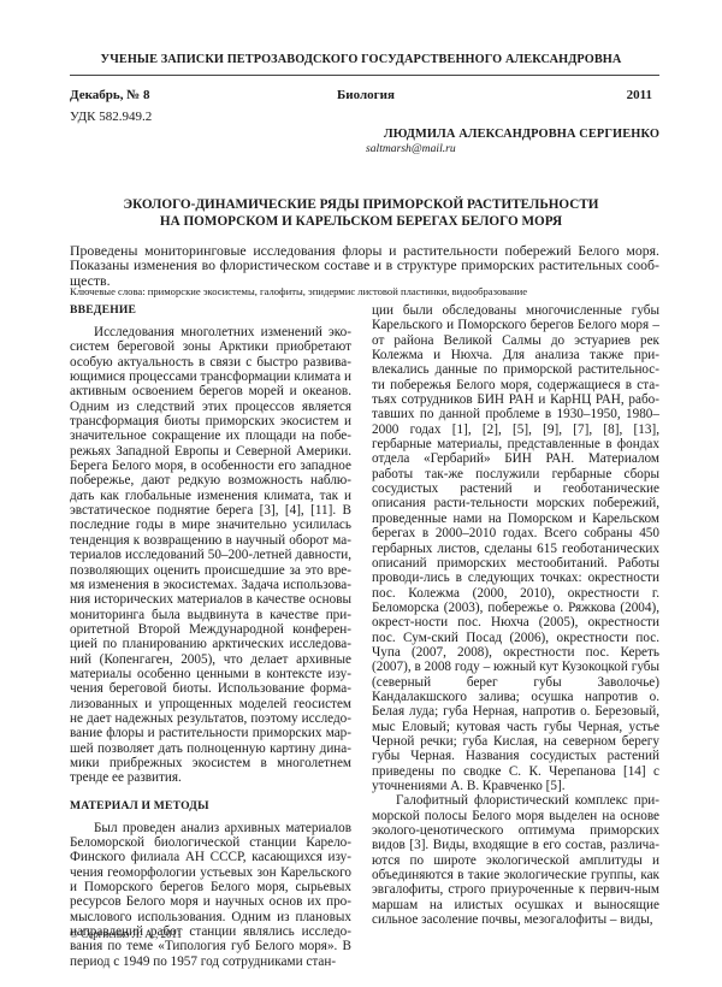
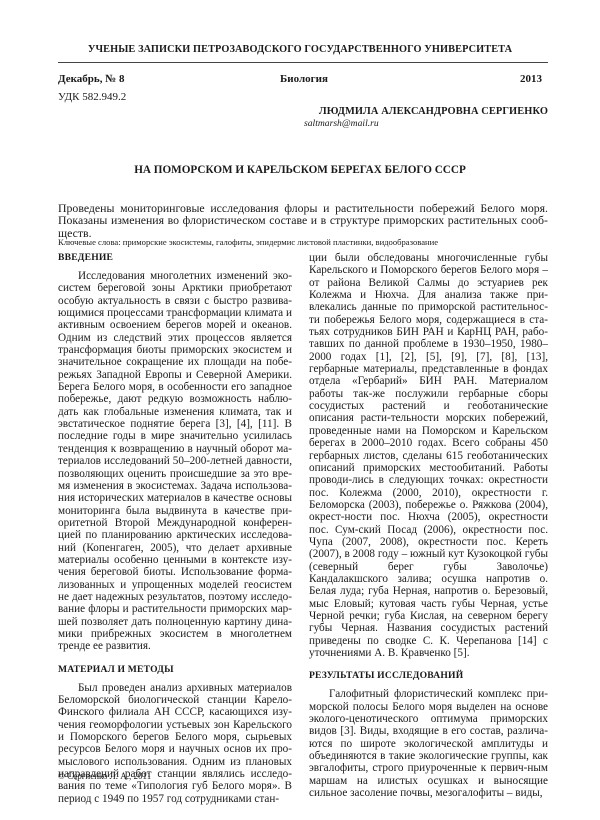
- УЧЕНЫЕ ЗАПИСКИ ПЕТРОЗАВОДСКОГО ГОСУДАРСТВЕННОГО АЛЕКСАНДРОВНА
+ УЧЕНЫЕ ЗАПИСКИ ПЕТРОЗАВОДСКОГО ГОСУДАРСТВЕННОГО УНИВЕРСИТЕТА
  Декабрь, № 8
  Биология
- 2011
+ 2013
  УДК 582.949.2
  ЛЮДМИЛА АЛЕКСАНДРОВНА СЕРГИЕНКО
  saltmarsh@mail.ru
- ЭКОЛОГО-ДИНАМИЧЕСКИЕ РЯДЫ ПРИМОРСКОЙ РАСТИТЕЛЬНОСТИ
- НА ПОМОРСКОМ И КАРЕЛЬСКОМ БЕРЕГАХ БЕЛОГО МОРЯ
+ НА ПОМОРСКОМ И КАРЕЛЬСКОМ БЕРЕГАХ БЕЛОГО СССР
  Проведены мониторинговые исследования флоры и растительности побережий Белого моря. Показаны изменения во флористическом составе и в структуре приморских растительных сооб-ществ.
  Ключевые слова: приморские экосистемы, галофиты, эпидермис листовой пластинки, видообразование
  ВВЕДЕНИЕ
  Исследования многолетних изменений эко-систем береговой зоны Арктики приобретают особую актуальность в связи с быстро развива-ющимися процессами трансформации климата и активным освоением берегов морей и океанов. Одним из следствий этих процессов является трансформация биоты приморских экосистем и значительное сокращение их площади на побе-режьях Западной Европы и Северной Америки. Берега Белого моря, в особенности его западное побережье, дают редкую возможность наблю-дать как глобальные изменения климата, так и эвстатическое поднятие берега [3], [4], [11]. В последние годы в мире значительно усилилась тенденция к возвращению в научный оборот ма-териалов исследований 50–200-летней давности, позволяющих оценить происшедшие за это вре-мя изменения в экосистемах. Задача использова-ния исторических материалов в качестве основы мониторинга была выдвинута в качестве при-оритетной Второй Международной конферен-цией по планированию арктических исследова-ний (Копенгаген, 2005), что делает архивные материалы особенно ценными в контексте изу-чения береговой биоты. Использование форма-лизованных и упрощенных моделей геосистем не дает надежных результатов, поэтому исследо-вание флоры и растительности приморских мар-шей позволяет дать полноценную картину дина-мики прибрежных экосистем в многолетнем тренде ее развития.
  МАТЕРИАЛ И МЕТОДЫ
  Был проведен анализ архивных материалов Беломорской биологической станции Карело-Финского филиала АН СССР, касающихся изу-чения геоморфологии устьевых зон Карельского и Поморского берегов Белого моря, сырьевых ресурсов Белого моря и научных основ их про-мыслового использования. Одним из плановых направлений работ станции являлись исследо-вания по теме «Типология губ Белого моря». В период с 1949 по 1957 год сотрудниками стан-
  ции были обследованы многочисленные губы Карельского и Поморского берегов Белого моря – от района Великой Салмы до эстуариев рек Колежма и Нюхча. Для анализа также при-влекались данные по приморской растительнос-ти побережья Белого моря, содержащиеся в ста-тьях сотрудников БИН РАН и КарНЦ РАН, рабо-тавших по данной проблеме в 1930–1950, 1980–2000 годах [1], [2], [5], [9], [7], [8], [13], гербарные материалы, представленные в фондах отдела «Гербарий» БИН РАН. Материалом работы так-же послужили гербарные сборы сосудистых растений и геоботанические описания расти-тельности морских побережий, проведенные нами на Поморском и Карельском берегах в 2000–2010 годах. Всего собраны 450 гербарных листов, сделаны 615 геоботанических описаний приморских местообитаний. Работы проводи-лись в следующих точках: окрестности пос. Колежма (2000, 2010), окрестности г. Беломорска (2003), побережье о. Ряжкова (2004), окрест-ности пос. Нюхча (2005), окрестности пос. Сум-ский Посад (2006), окрестности пос. Чупа (2007, 2008), окрестности пос. Кереть (2007), в 2008 году – южный кут Кузокоцкой губы (северный берег губы Заволочье) Кандалакшского залива; осушка напротив о. Белая луда; губа Нерная, напротив о. Березовый, мыс Еловый; кутовая часть губы Черная, устье Черной речки; губа Кислая, на северном берегу губы Черная. Названия сосудистых растений приведены по сводке С. К. Черепанова [14] с уточнениями А. В. Кравченко [5].
+ РЕЗУЛЬТАТЫ ИССЛЕДОВАНИЙ
  Галофитный флористический комплекс при-морской полосы Белого моря выделен на основе эколого-ценотического оптимума приморских видов [3]. Виды, входящие в его состав, различа-ются по широте экологической амплитуды и объединяются в такие экологические группы, как эвгалофиты, строго приуроченные к первич-ным маршам на илистых осушках и выносящие сильное засоление почвы, мезогалофиты – виды,
  © Сергиенко Л. А., 2011
